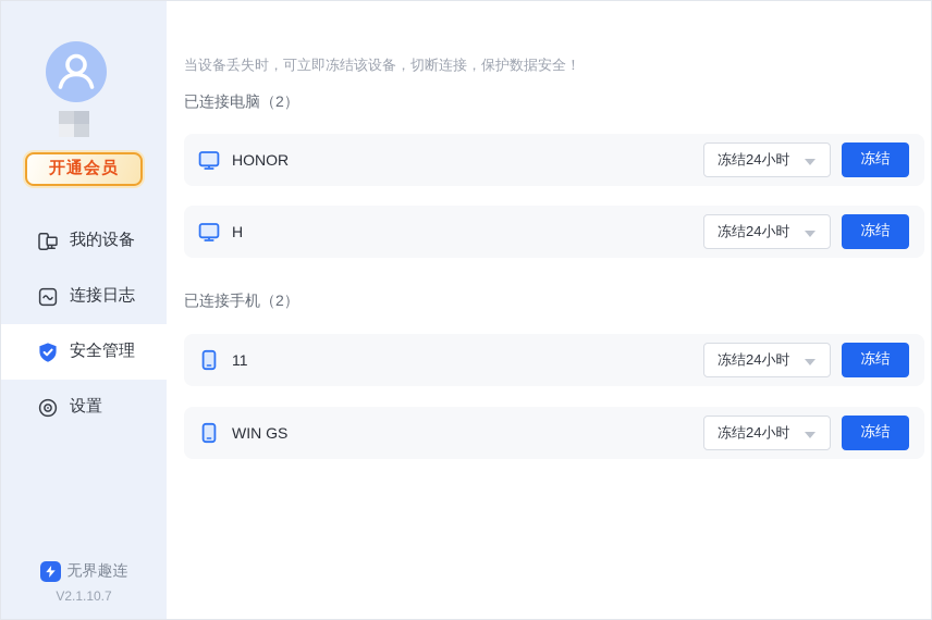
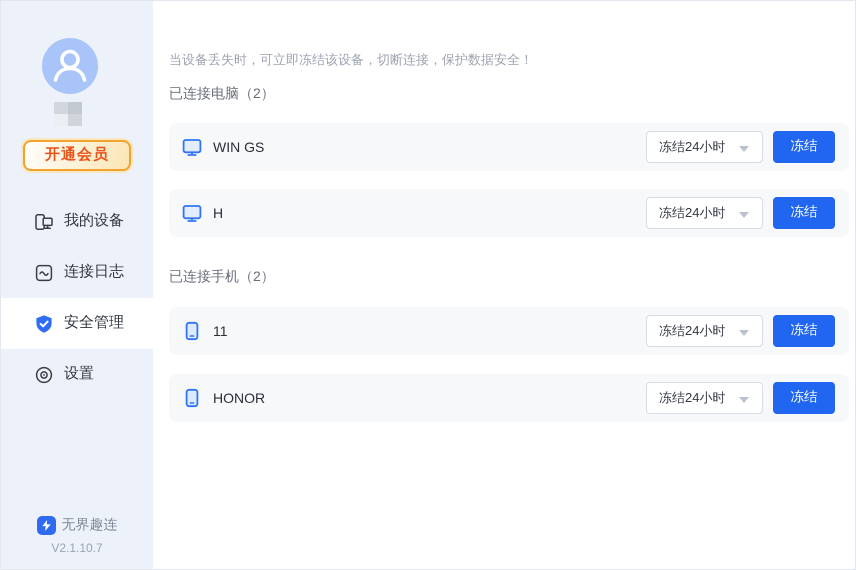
  开通会员
  我的设备
  连接日志
  安全管理
  设置
  无界趣连
  V2.1.10.7
  当设备丢失时，可立即冻结该设备，切断连接，保护数据安全！
  已连接电脑（2）
- HONOR
+ WIN GS
  冻结24小时
  冻结
  H
  冻结24小时
  冻结
  已连接手机（2）
  11
  冻结24小时
  冻结
- WIN GS
+ HONOR
  冻结24小时
  冻结
